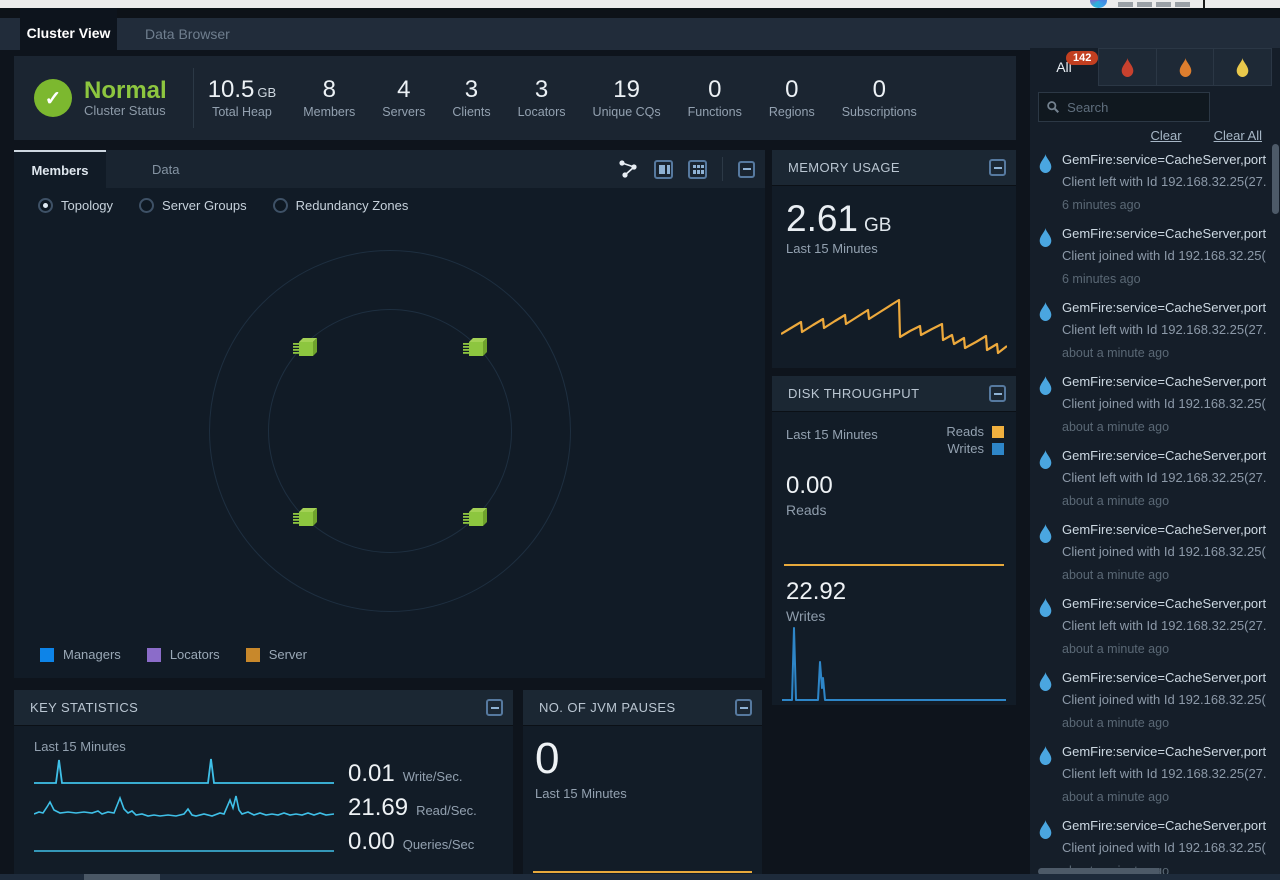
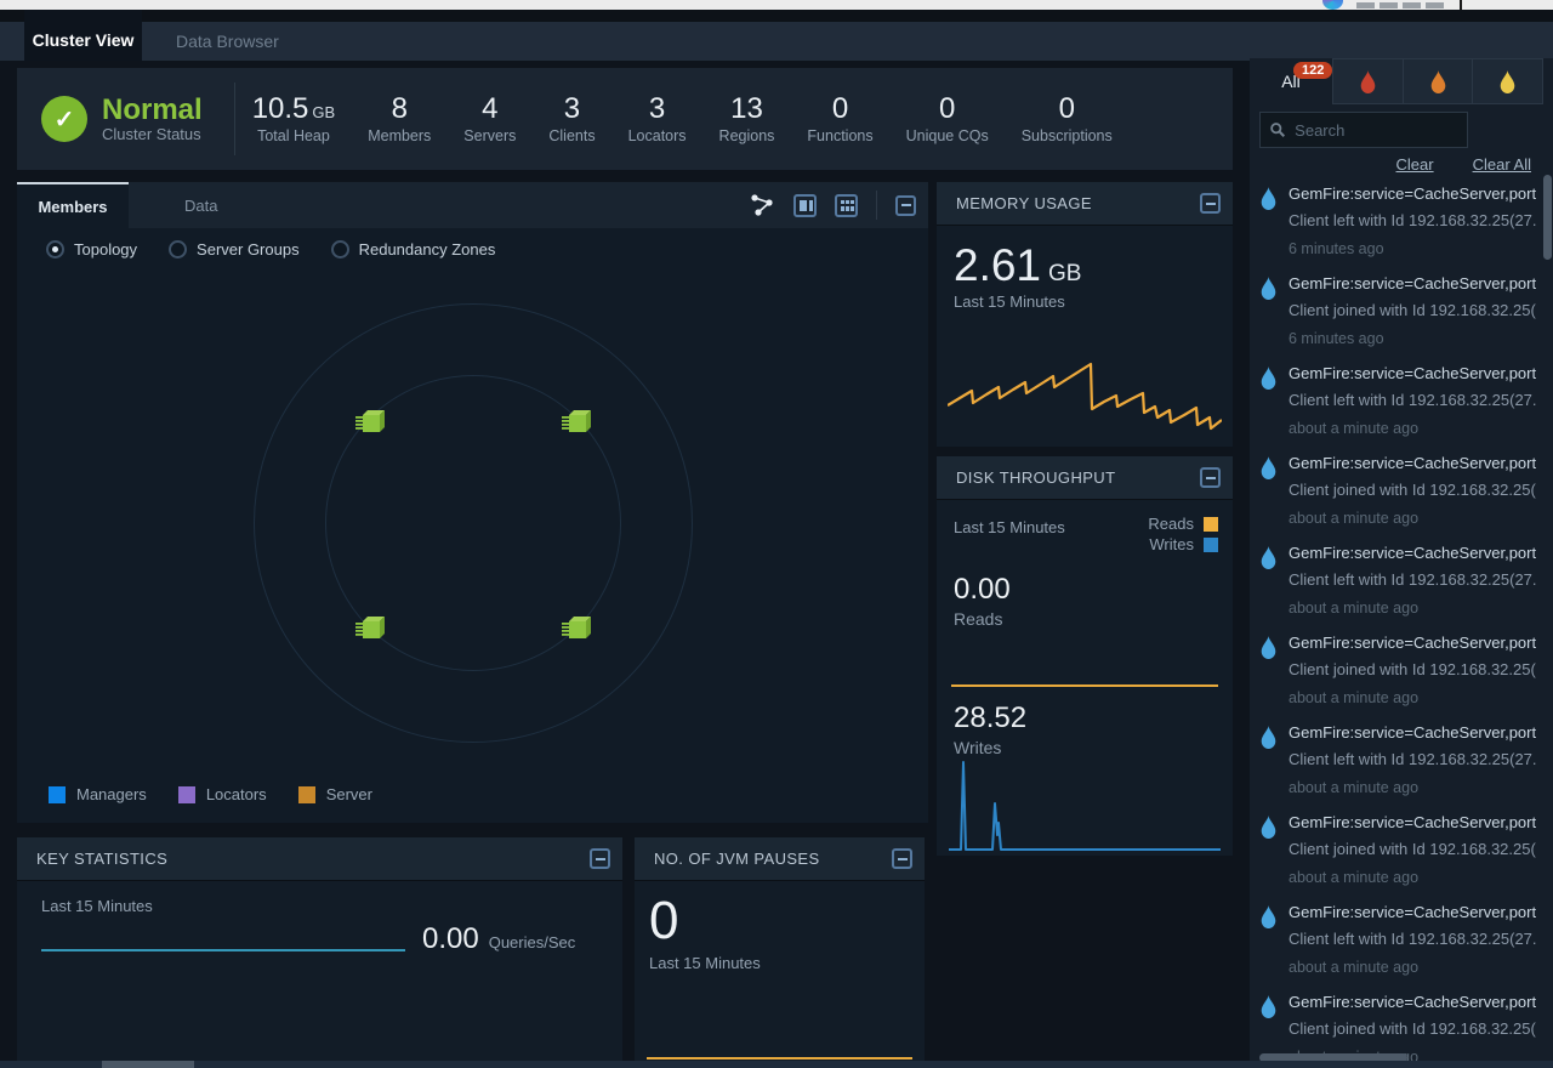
  Cluster View
  Data Browser
  ✓
  Normal
  Cluster Status
  10.5 GB
  Total Heap
  8
  Members
  4
  Servers
  3
  Clients
  3
  Locators
- 19
+ 13
- Unique CQs
+ Regions
  0
  Functions
  0
- Regions
+ Unique CQs
  0
  Subscriptions
  Members
  Data
  Topology
  Server Groups
  Redundancy Zones
  Managers
  Locators
  Server
  KEY STATISTICS
  Last 15 Minutes
- 0.01
- Write/Sec.
- 21.69
- Read/Sec.
  0.00
  Queries/Sec
  NO. OF JVM PAUSES
  0
  Last 15 Minutes
  MEMORY USAGE
  2.61
  GB
  Last 15 Minutes
  DISK THROUGHPUT
  Last 15 Minutes
  Reads
  Writes
  0.00
  Reads
- 22.92
+ 28.52
  Writes
  All
- 142
+ 122
  Search
  Clear
  Clear All
  GemFire:service=CacheServer,port
  Client left with Id 192.168.32.25(27.
  6 minutes ago
  GemFire:service=CacheServer,port
  Client joined with Id 192.168.32.25(
  6 minutes ago
  GemFire:service=CacheServer,port
  Client left with Id 192.168.32.25(27.
  about a minute ago
  GemFire:service=CacheServer,port
  Client joined with Id 192.168.32.25(
  about a minute ago
  GemFire:service=CacheServer,port
  Client left with Id 192.168.32.25(27.
  about a minute ago
  GemFire:service=CacheServer,port
  Client joined with Id 192.168.32.25(
  about a minute ago
  GemFire:service=CacheServer,port
  Client left with Id 192.168.32.25(27.
  about a minute ago
  GemFire:service=CacheServer,port
  Client joined with Id 192.168.32.25(
  about a minute ago
  GemFire:service=CacheServer,port
  Client left with Id 192.168.32.25(27.
  about a minute ago
  GemFire:service=CacheServer,port
  Client joined with Id 192.168.32.25(
